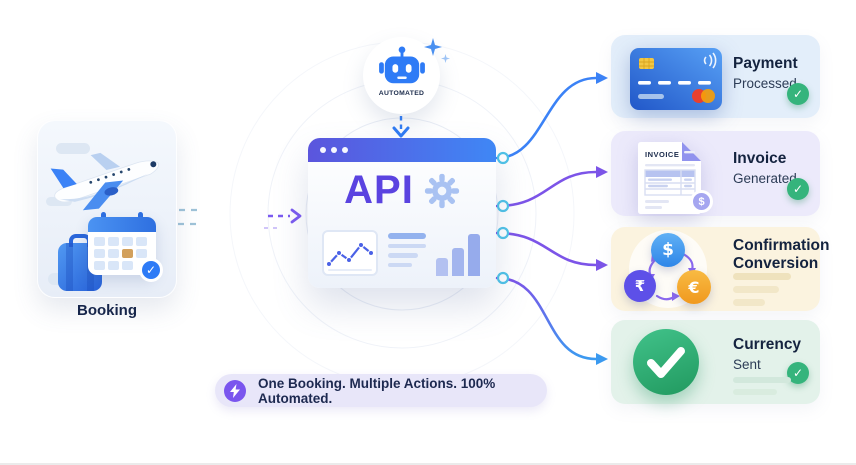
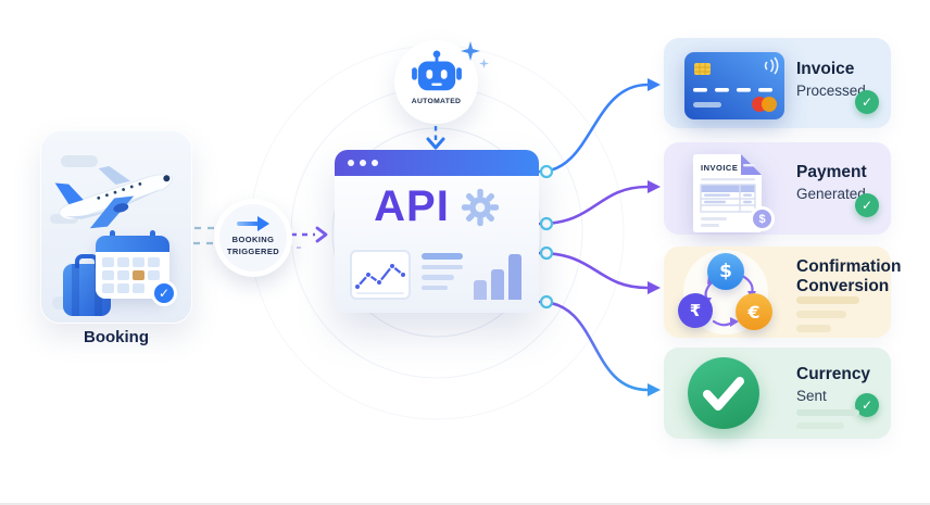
  ✓
  Booking
+ BOOKING
+ TRIGGERED
  API
- Payment
+ Invoice
  Processe
  ✓
  INVOICE
  $
- Invoice
+ Payment
  Generate
  ✓
  $
  ₹
  €
  Confirmation
  Conversion
  Currency
  Sent
  ✓
- One Booking. Multiple Actions. 100% Automated.
